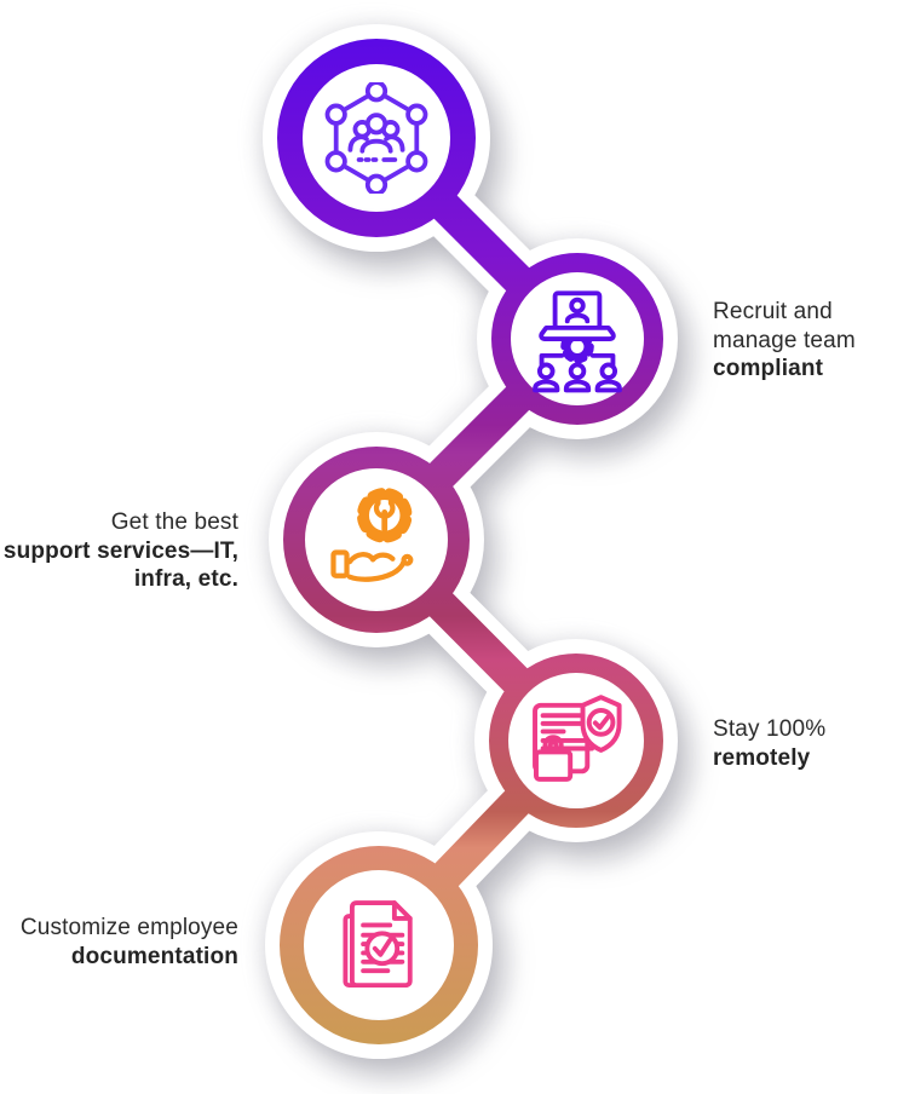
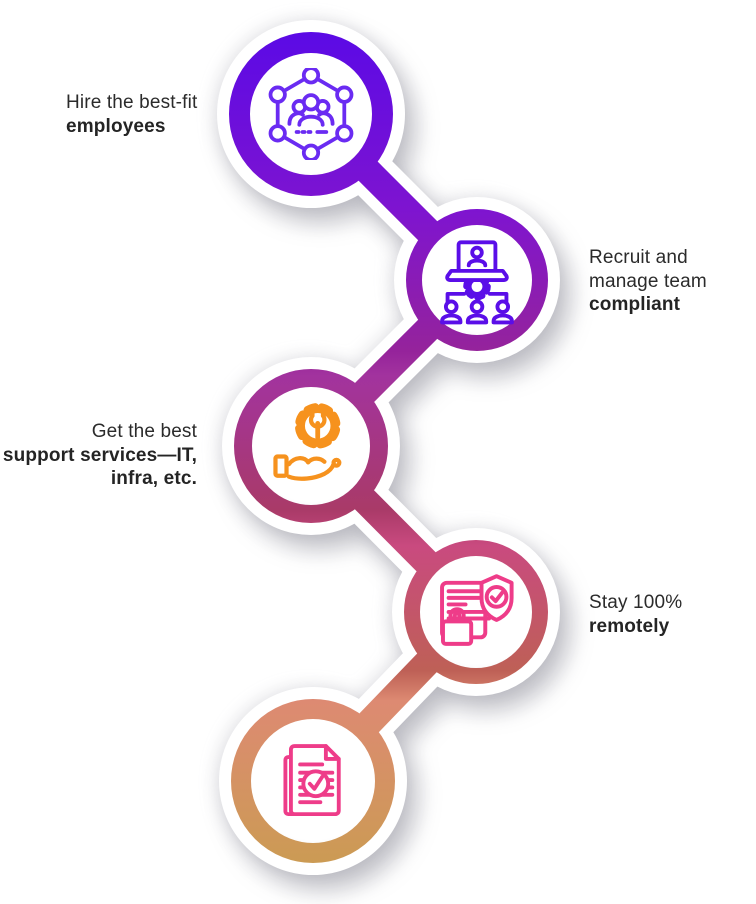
+ Hire the best-fit
+ employees
  Recruit and
  manage team
  compliant
  Get the best
  support services—IT,
  infra, etc.
  Stay 100%
  remotely
- Customize employee
- documentation
